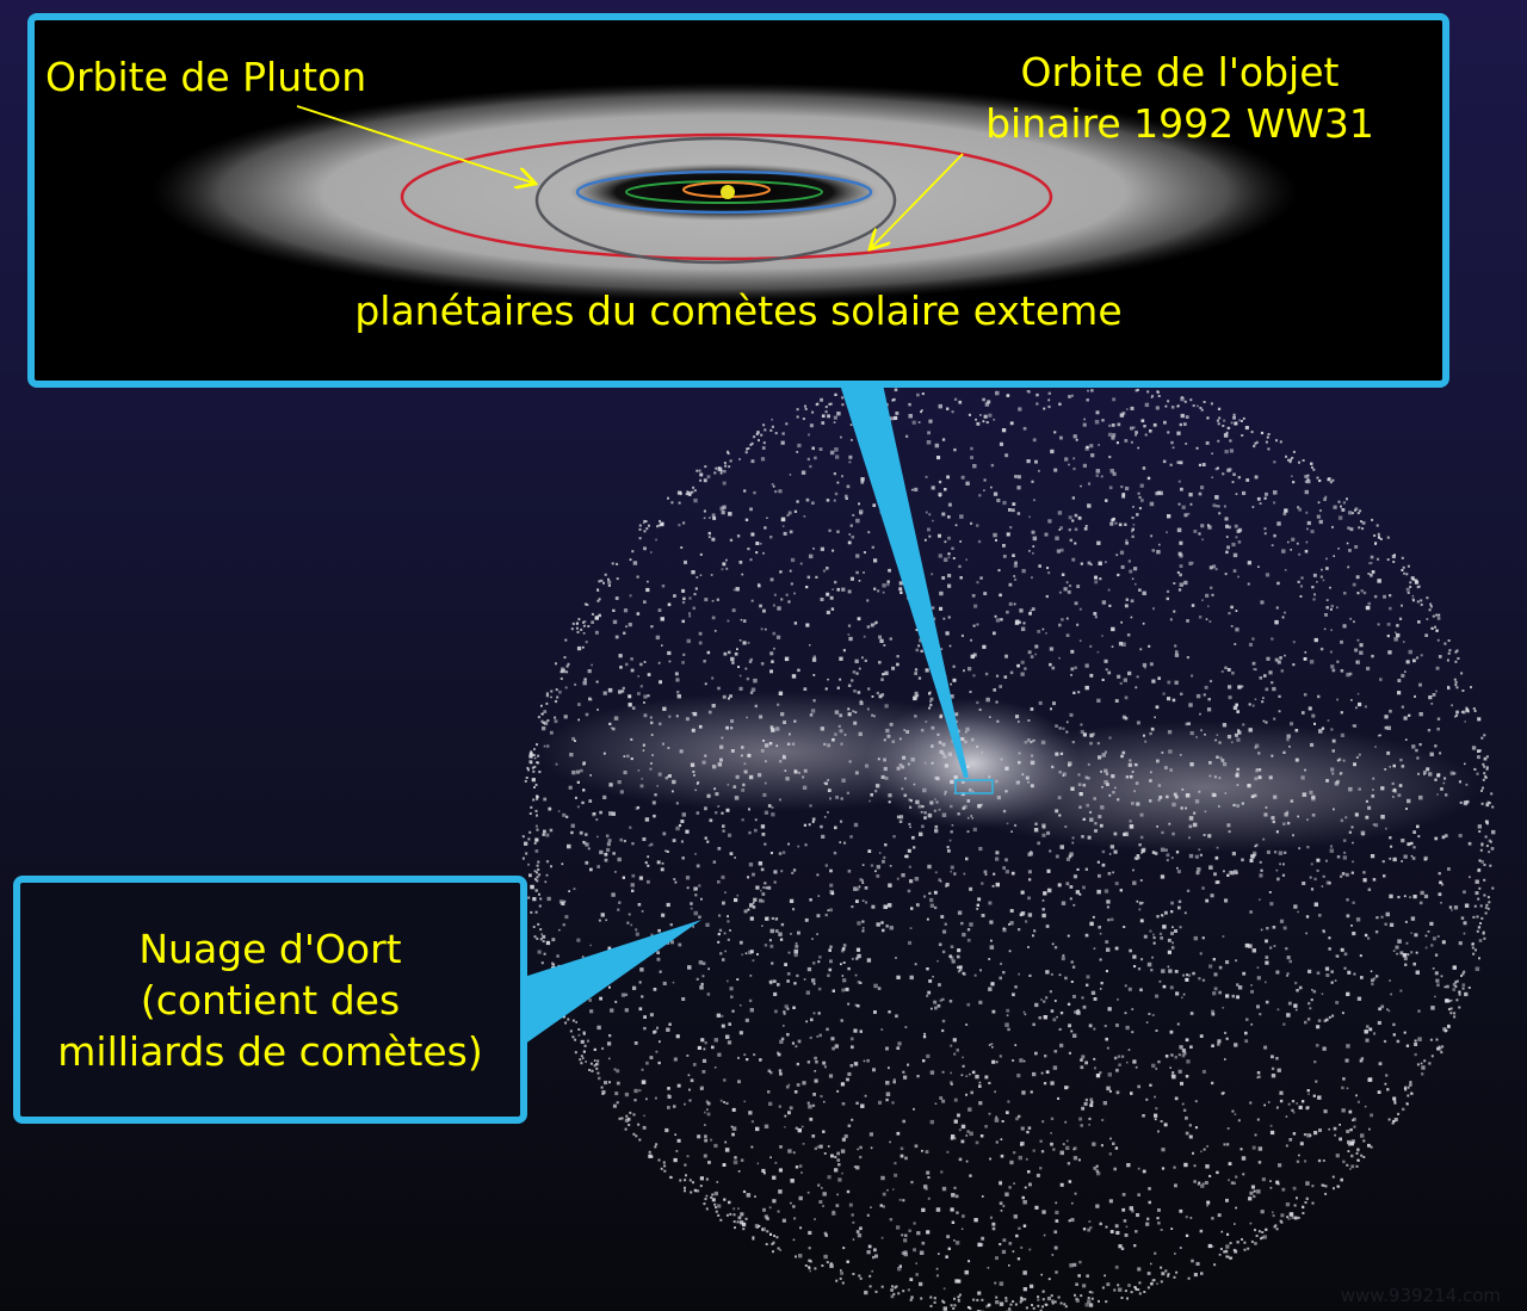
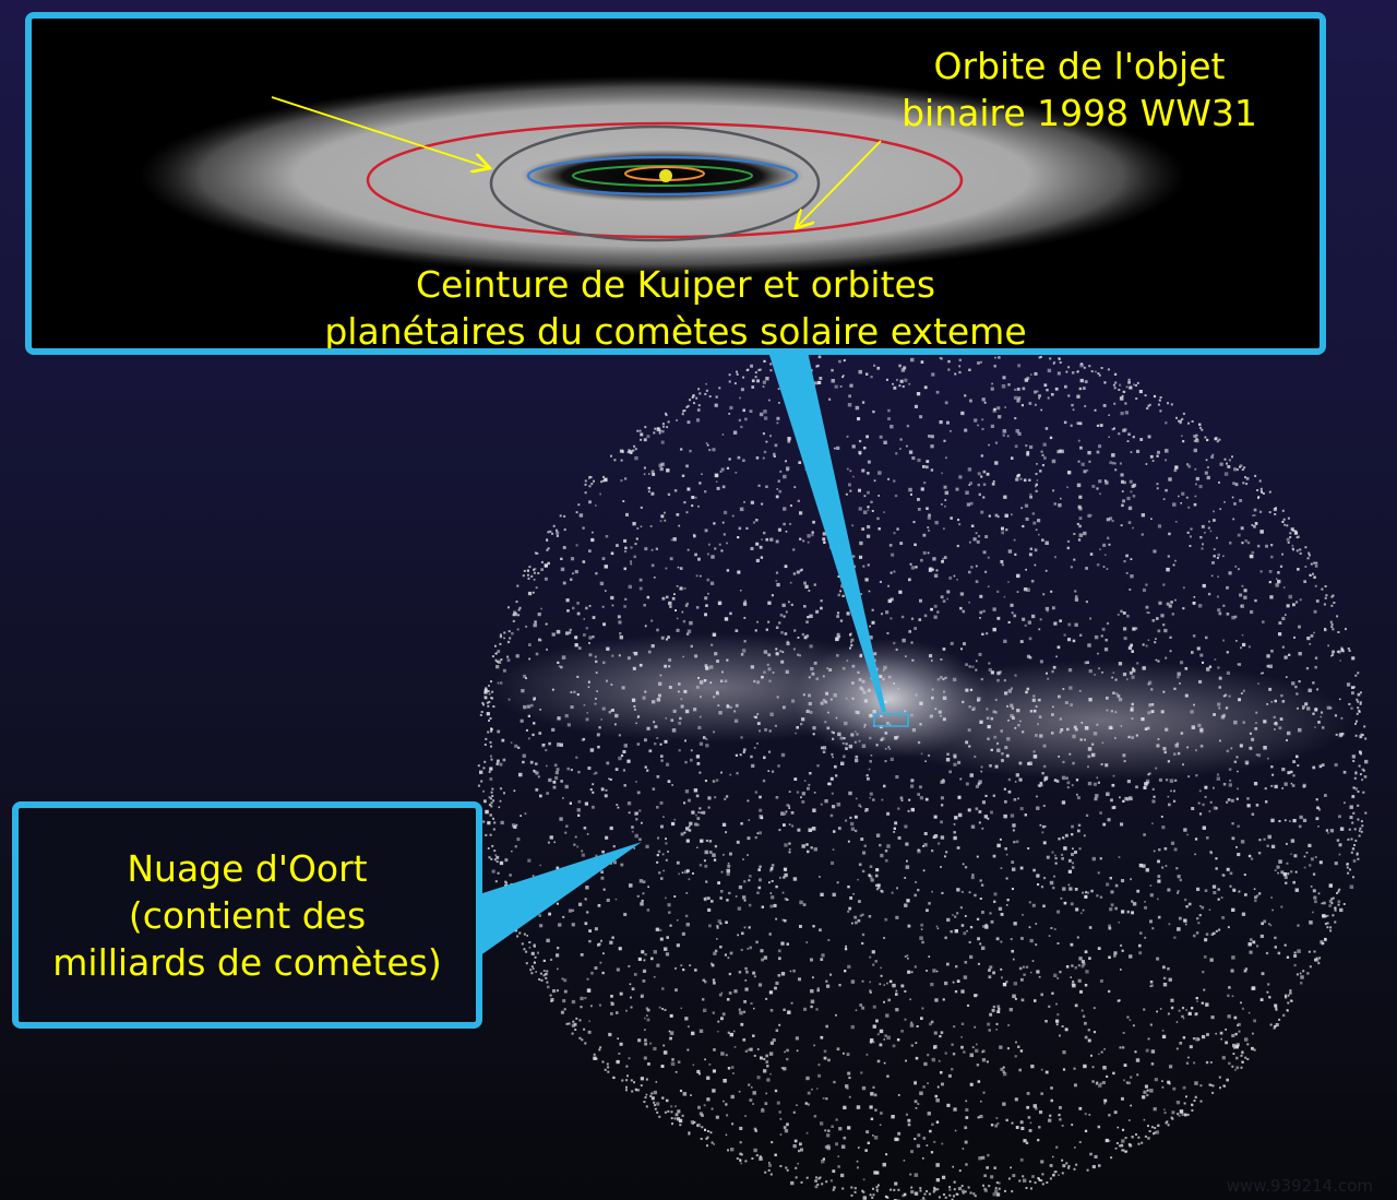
- Orbite de Pluton
  Orbite de l'objet
- binaire 1992 WW31
+ binaire 1998 WW31
+ Ceinture de Kuiper et orbites
  planétaires du comètes solaire exteme
  Nuage d'Oort
  (contient des
  milliards de comètes)
